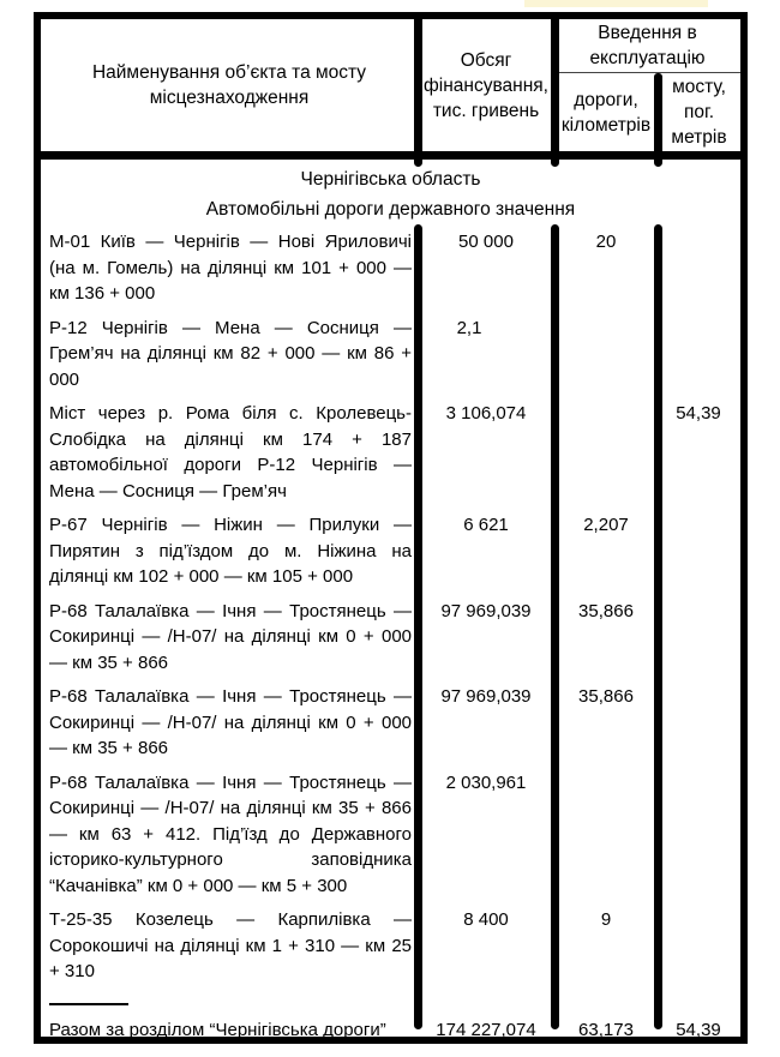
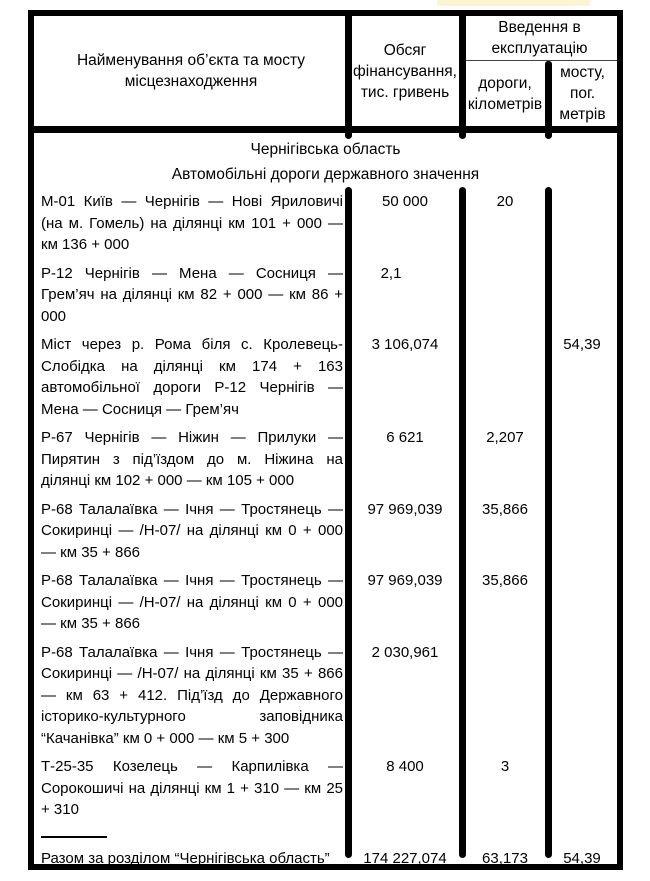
  Найменування об’єкта та мосту місцезнаходження
  Обсяг фінансування, тис. гривень
  Введення в експлуатацію
  дороги, кілометрів
  мосту, пог. метрів
  Чернігівська область
  Автомобільні дороги державного значення
  М-01 Київ — Чернігів — Нові Яриловичі (на м. Гомель) на ділянці км 101 + 000 — км 136 + 000
  50 000
  20
  Р-12 Чернігів — Мена — Сосниця — Грем’яч на ділянці км 82 + 000 — км 86 + 000
  2,1
- Міст через р. Рома біля с. Кролевець-Слобідка на ділянці км 174 + 187 автомобільної дороги Р-12 Чернігів — Мена — Сосниця — Грем’яч
+ Міст через р. Рома біля с. Кролевець-Слобідка на ділянці км 174 + 163 автомобільної дороги Р-12 Чернігів — Мена — Сосниця — Грем’яч
  3 106,074
  54,39
  Р-67 Чернігів — Ніжин — Прилуки — Пирятин з під’їздом до м. Ніжина на ділянці км 102 + 000 — км 105 + 000
  6 621
  2,207
  Р-68 Талалаївка — Ічня — Тростянець — Сокиринці — /Н-07/ на ділянці км 0 + 000 — км 35 + 866
  97 969,039
  35,866
  Р-68 Талалаївка — Ічня — Тростянець — Сокиринці — /Н-07/ на ділянці км 0 + 000 — км 35 + 866
  97 969,039
  35,866
  Р-68 Талалаївка — Ічня — Тростянець — Сокиринці — /Н-07/ на ділянці км 35 + 866 — км 63 + 412. Під’їзд до Державного історико-культурного заповідника “Качанівка” км 0 + 000 — км 5 + 300
  2 030,961
  Т-25-35 Козелець — Карпилівка — Сорокошичі на ділянці км 1 + 310 — км 25 + 310
  8 400
- 9
+ 3
- Разом за розділом “Чернігівська дороги”
+ Разом за розділом “Чернігівська область”
  174 227,074
  63,173
  54,39
